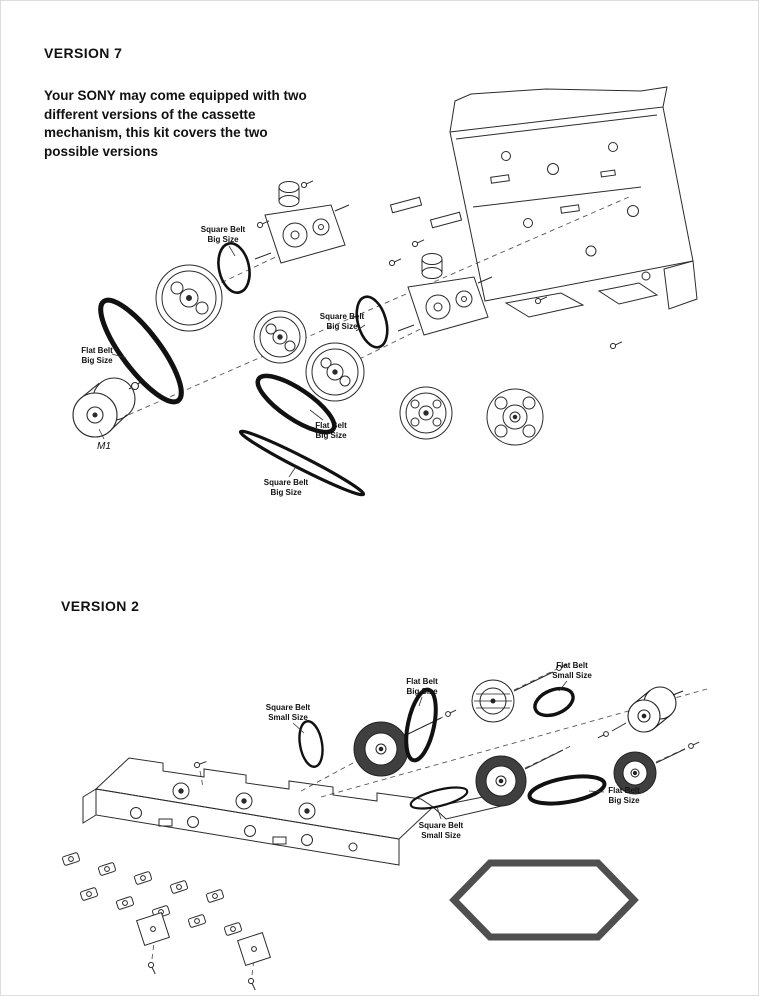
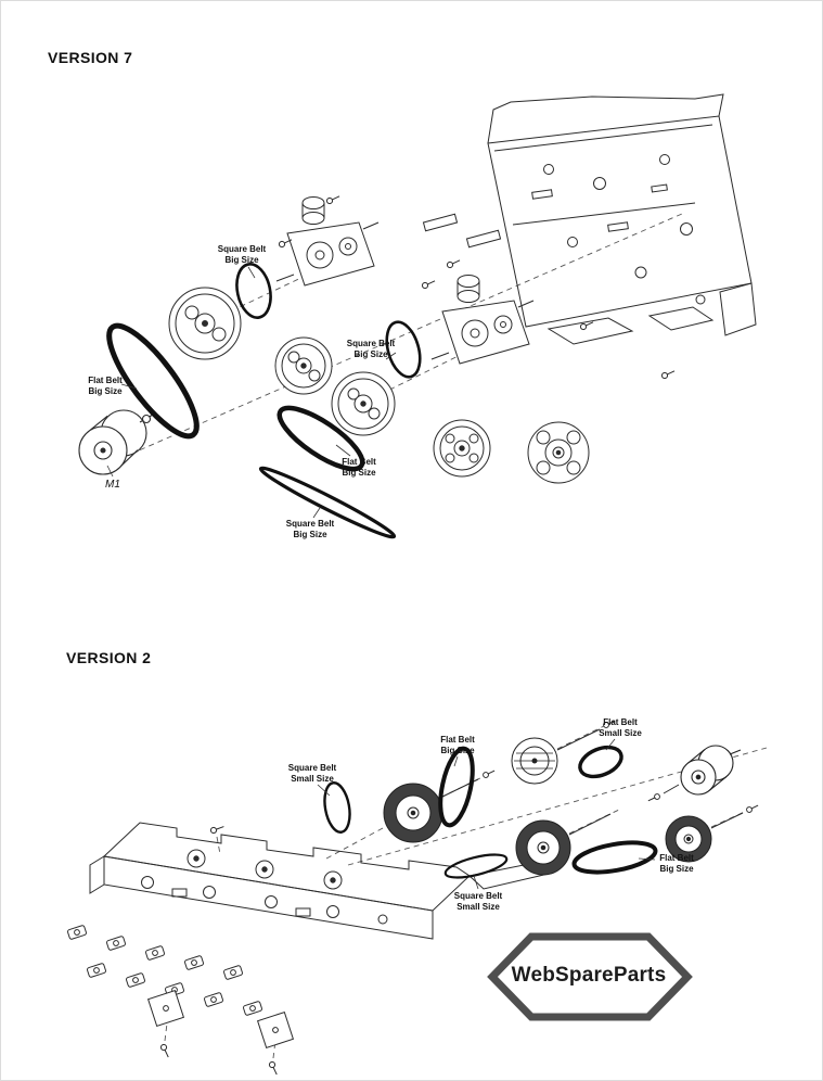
  VERSION 7
- Your SONY may come equipped with two different versions of the cassette mechanism, this kit covers the two possible versions
  VERSION 2
  Square Belt
  Big Size
  Flat Belt
  Big Size
  Square Belt
  Big Size
  Flat Belt
  Big Size
  Square Belt
  Big Size
  M1
  Square Belt
  Small Size
  Flat Belt
  Big Size
  Flat Belt
  Small Size
  Flat Belt
  Big Size
  Square Belt
  Small Size
+ WebSpareParts
